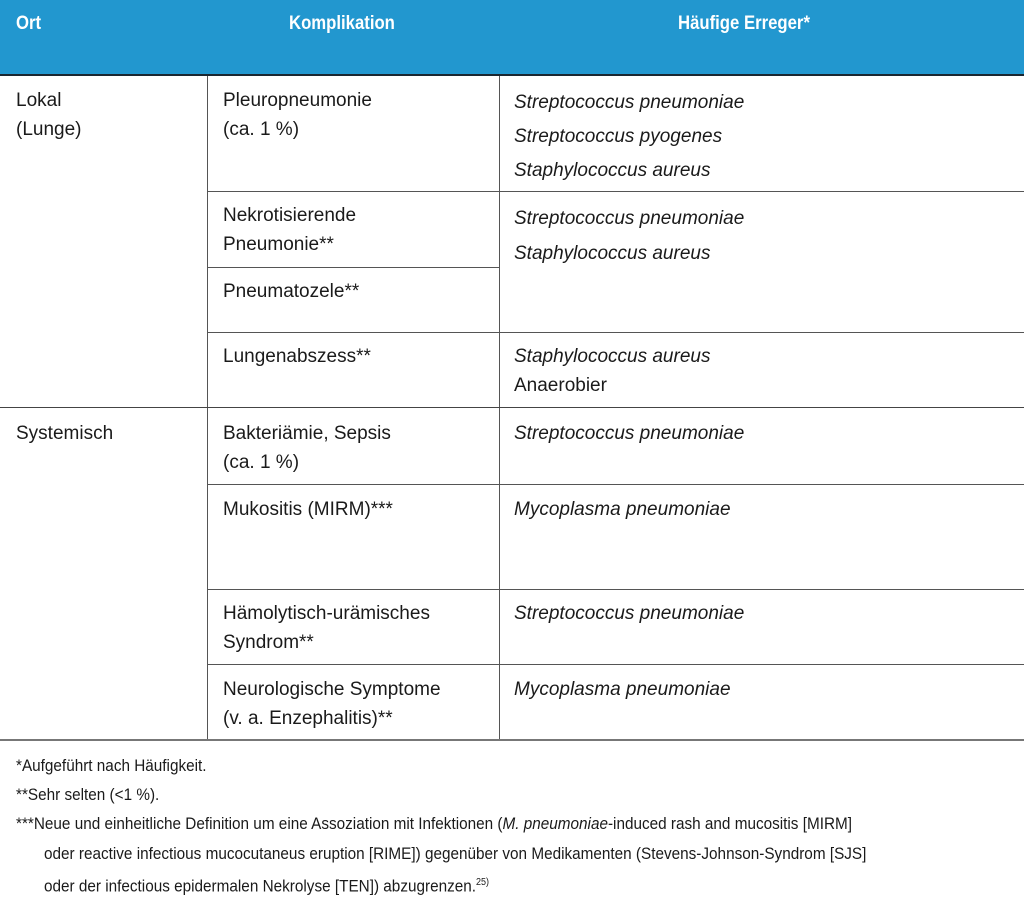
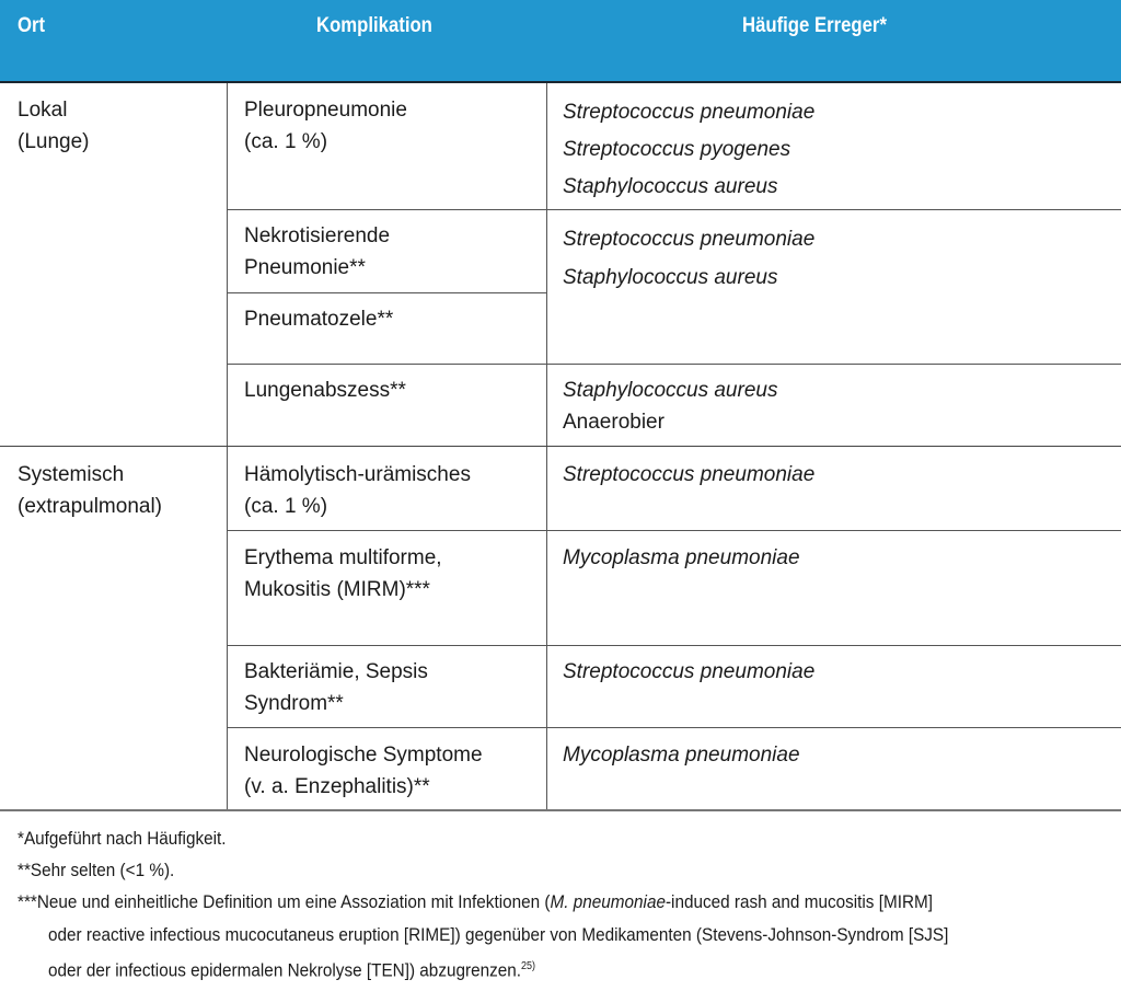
  Ort
  Komplikation
  Häufige Erreger*
  Lokal
  (Lunge)
  Pleuropneumonie
  (ca. 1 %)
  Streptococcus pneumoniae
  Streptococcus pyogenes
  Staphylococcus aureus
  Nekrotisierende
  Pneumonie**
  Streptococcus pneumoniae
  Staphylococcus aureus
  Pneumatozele**
  Lungenabszess**
  Staphylococcus aureus
  Anaerobier
  Systemisch
+ (extrapulmonal)
- Bakteriämie, Sepsis
+ Hämolytisch-urämisches
  (ca. 1 %)
  Streptococcus pneumoniae
+ Erythema multiforme,
  Mukositis (MIRM)***
  Mycoplasma pneumoniae
- Hämolytisch-urämisches
+ Bakteriämie, Sepsis
  Syndrom**
  Streptococcus pneumoniae
  Neurologische Symptome
  (v. a. Enzephalitis)**
  Mycoplasma pneumoniae
  *Aufgeführt nach Häufigkeit.
  **Sehr selten (<1 %).
  ***Neue und einheitliche Definition um eine Assoziation mit Infektionen (M. pneumoniae-induced rash and mucositis [MIRM]
  oder reactive infectious mucocutaneus eruption [RIME]) gegenüber von Medikamenten (Stevens-Johnson-Syndrom [SJS]
  oder der infectious epidermalen Nekrolyse [TEN]) abzugrenzen.25)
